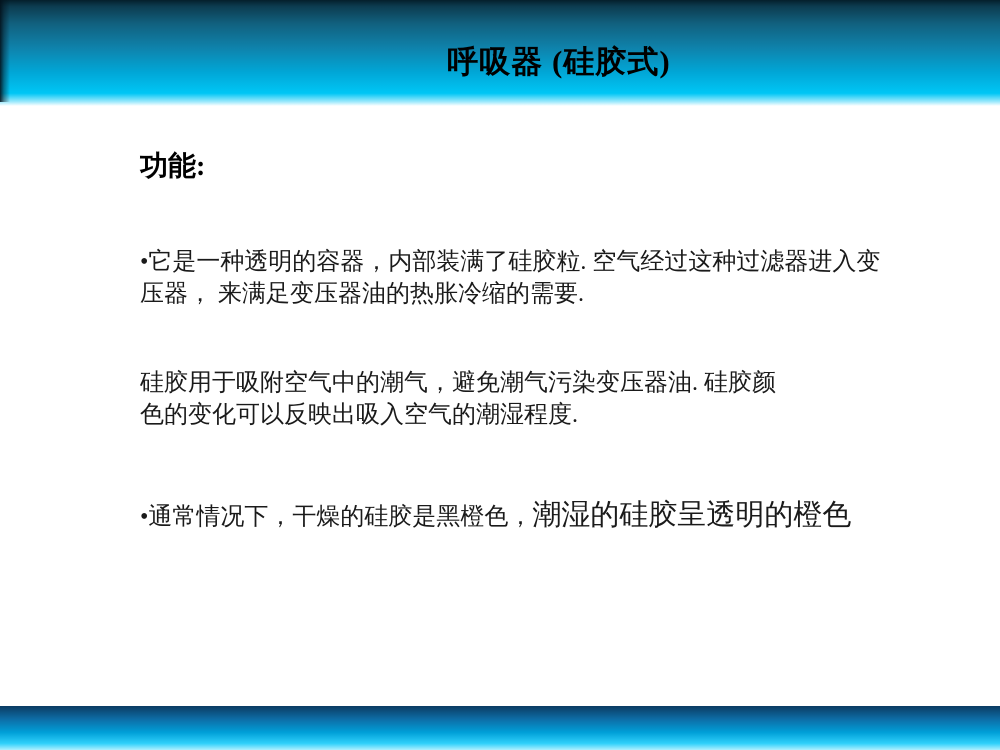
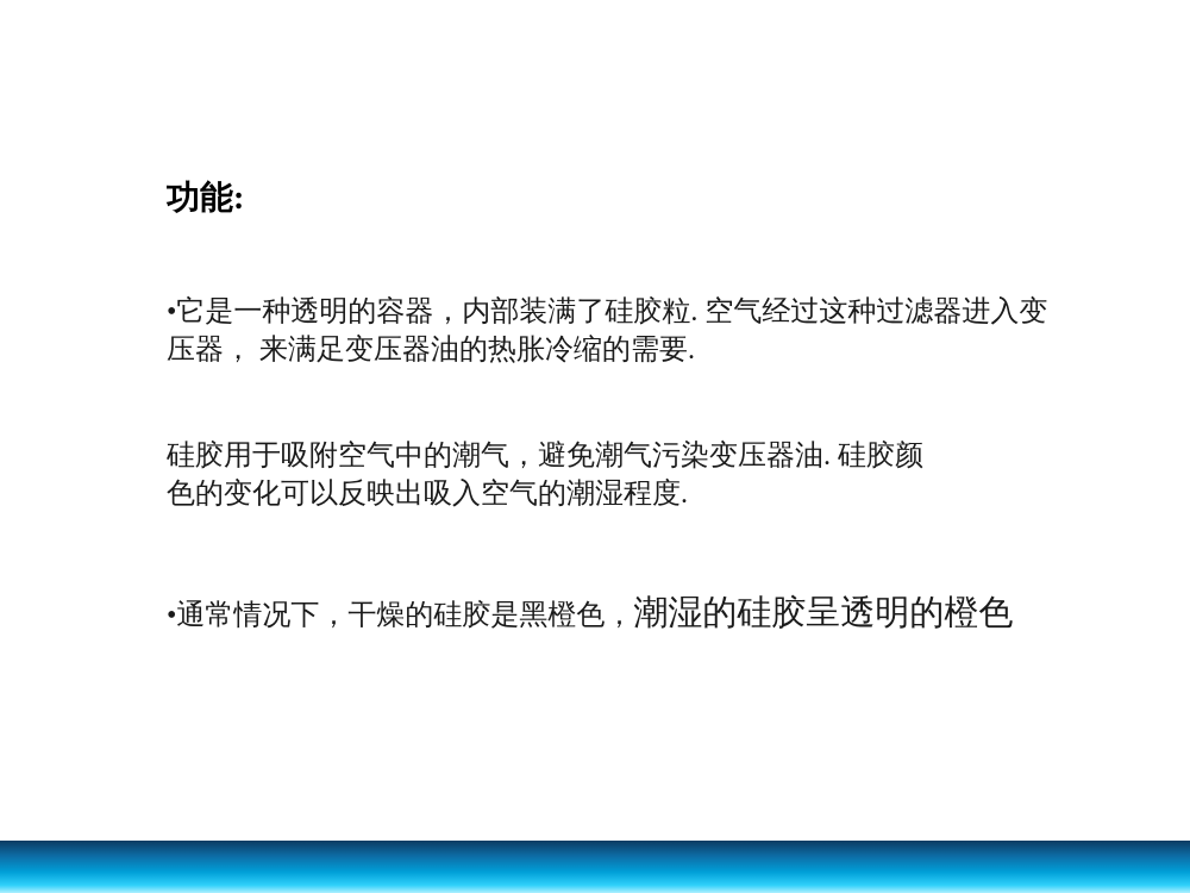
- 呼吸器 (硅胶式)
  功能:
  •它是一种透明的容器，内部装满了硅胶粒. 空气经过这种过滤器进入变
  压器， 来满足变压器油的热胀冷缩的需要.
  硅胶用于吸附空气中的潮气，避免潮气污染变压器油. 硅胶颜
  色的变化可以反映出吸入空气的潮湿程度.
  •通常情况下，干燥的硅胶是黑橙色，潮湿的硅胶呈透明的橙色
